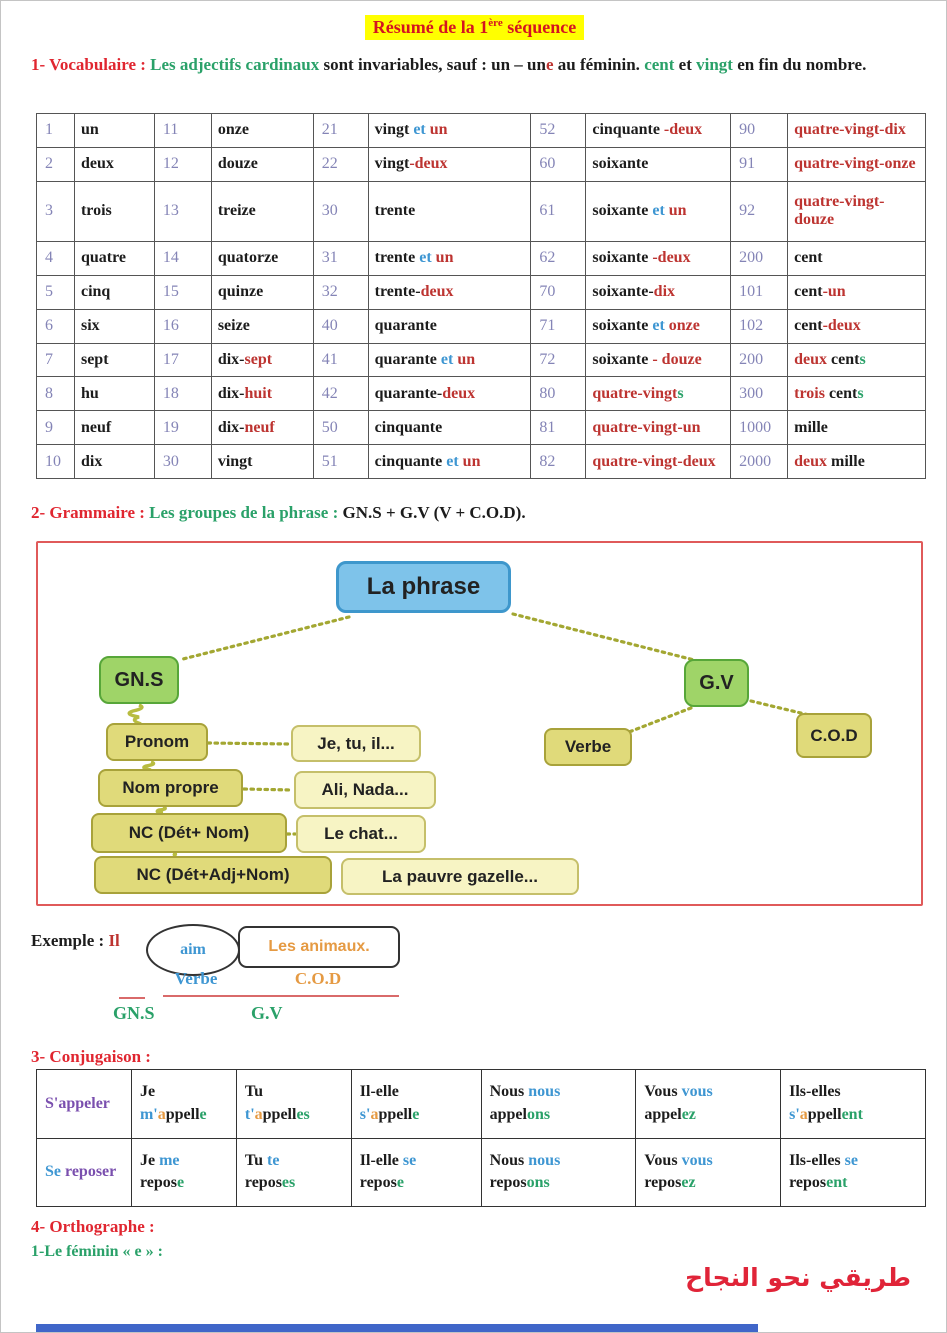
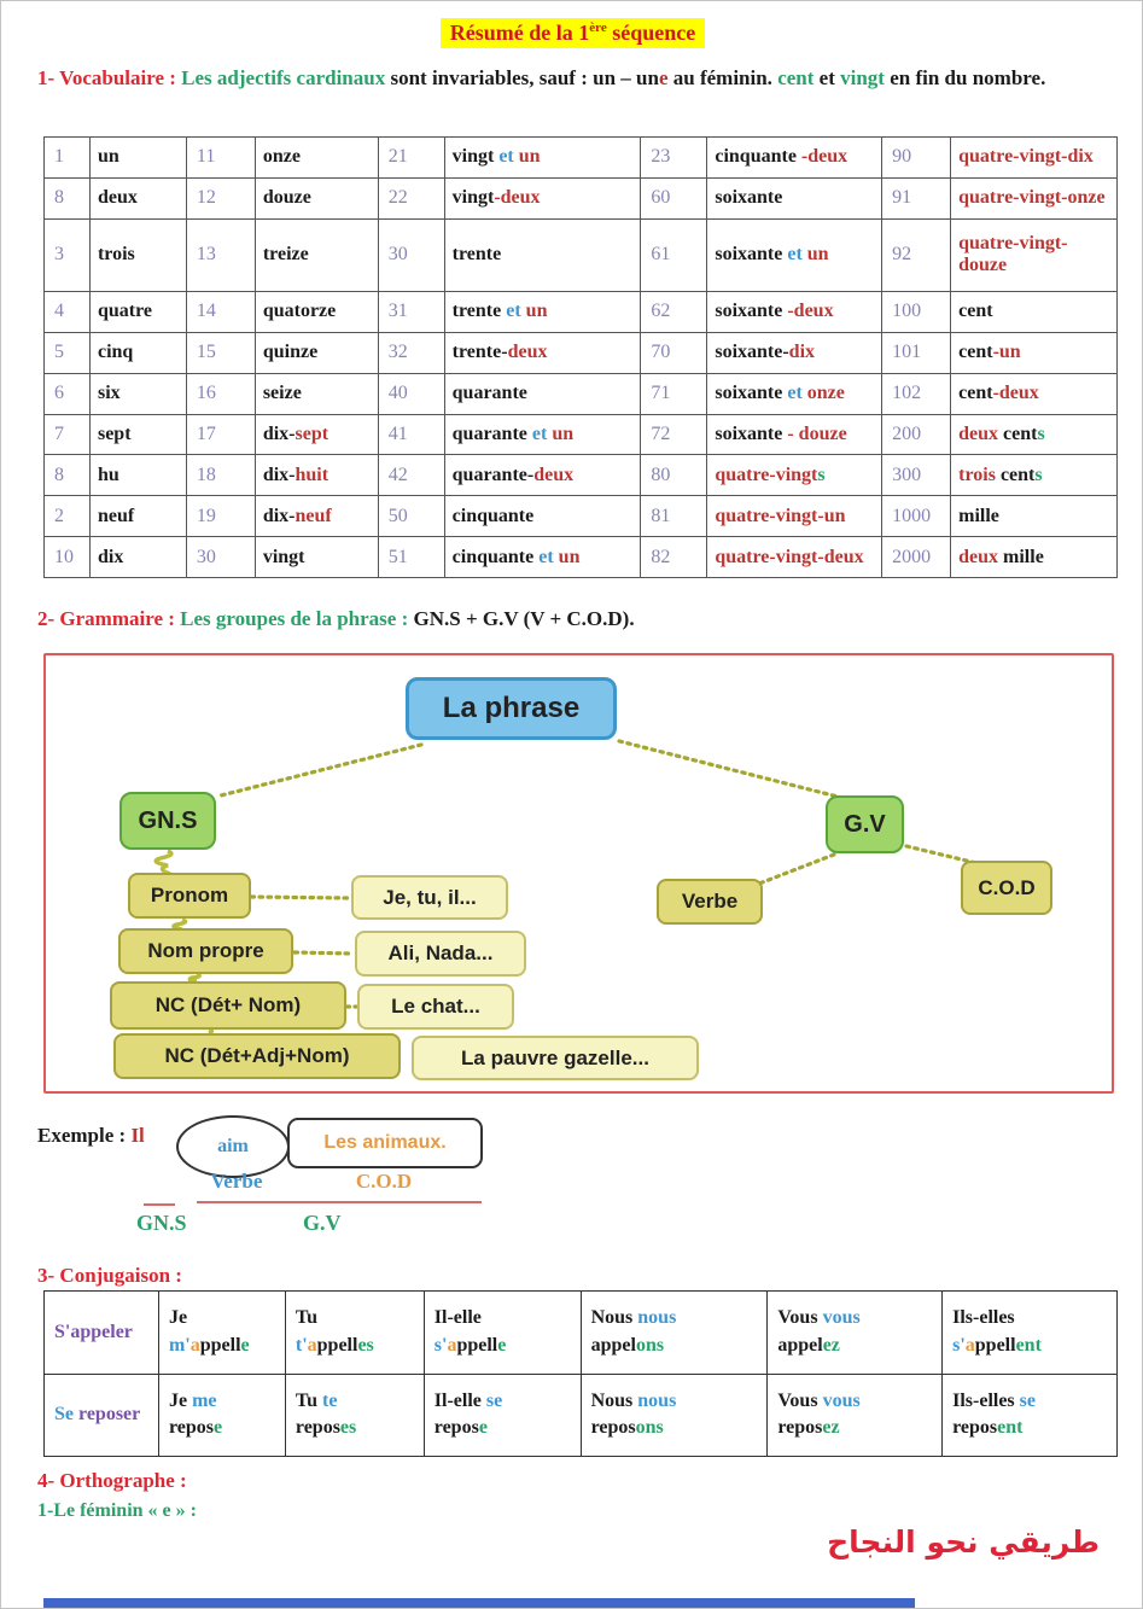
  Résumé de la 1ère séquence
  1- Vocabulaire : Les adjectifs cardinaux sont invariables, sauf : un – une au féminin. cent et vingt en fin du nombre.
- 1	un	11	onze	21	vingt et un	52	cinquante -deux	90	quatre-vingt-dix
+ 1	un	11	onze	21	vingt et un	23	cinquante -deux	90	quatre-vingt-dix
- 2	deux	12	douze	22	vingt-deux	60	soixante	91	quatre-vingt-onze
+ 8	deux	12	douze	22	vingt-deux	60	soixante	91	quatre-vingt-onze
  3	trois	13	treize	30	trente	61	soixante et un	92	quatre-vingt-douze
- 4	quatre	14	quatorze	31	trente et un	62	soixante -deux	200	cent
+ 4	quatre	14	quatorze	31	trente et un	62	soixante -deux	100	cent
  5	cinq	15	quinze	32	trente-deux	70	soixante-dix	101	cent-un
  6	six	16	seize	40	quarante	71	soixante et onze	102	cent-deux
  7	sept	17	dix-sept	41	quarante et un	72	soixante - douze	200	deux cents
  8	hu	18	dix-huit	42	quarante-deux	80	quatre-vingts	300	trois cents
- 9	neuf	19	dix-neuf	50	cinquante	81	quatre-vingt-un	1000	mille
+ 2	neuf	19	dix-neuf	50	cinquante	81	quatre-vingt-un	1000	mille
  10	dix	30	vingt	51	cinquante et un	82	quatre-vingt-deux	2000	deux mille
  2- Grammaire : Les groupes de la phrase : GN.S + G.V (V + C.O.D).
  La phrase
  GN.S
  G.V
  Pronom
  Je, tu, il...
  Nom propre
  Ali, Nada...
  NC (Dét+ Nom)
  Le chat...
  NC (Dét+Adj+Nom)
  La pauvre gazelle...
  Verbe
  C.O.D
  Exemple : Il
  aim
  Les animaux.
  Verbe
  C.O.D
  GN.S
  G.V
  3- Conjugaison :
  S'appeler	Jem'appelle	Tut'appelles	Il-elles'appelle	Nous nousappelons	Vous vousappelez	Ils-elless'appellent
  Se reposer	Je merepose	Tu tereposes	Il-elle serepose	Nous nousreposons	Vous vousreposez	Ils-elles sereposent
  4- Orthographe :
  1-Le féminin « e » :
  طريقي نحو النجاح
